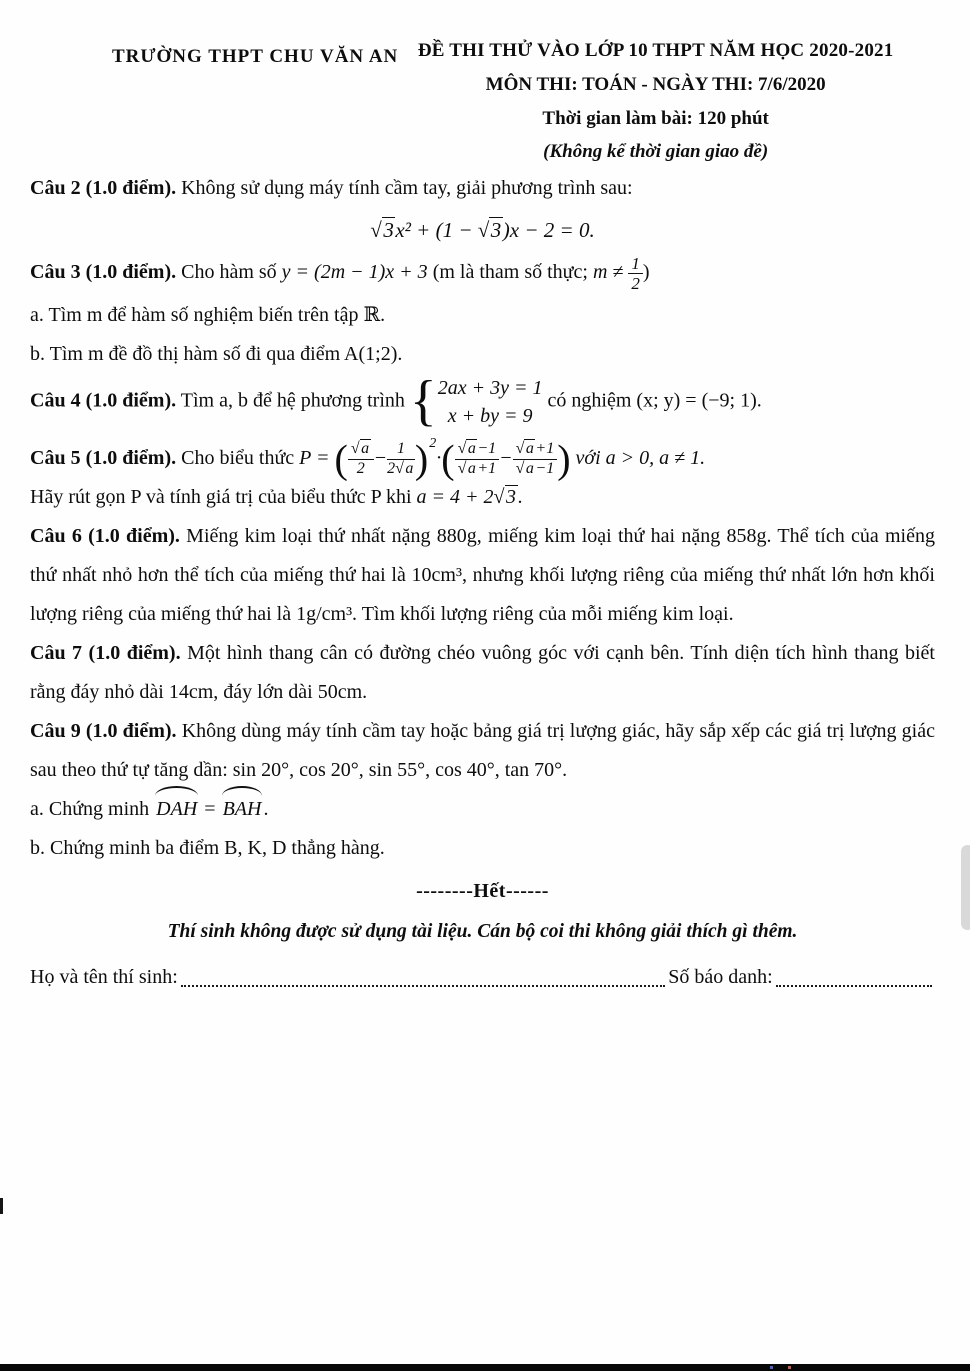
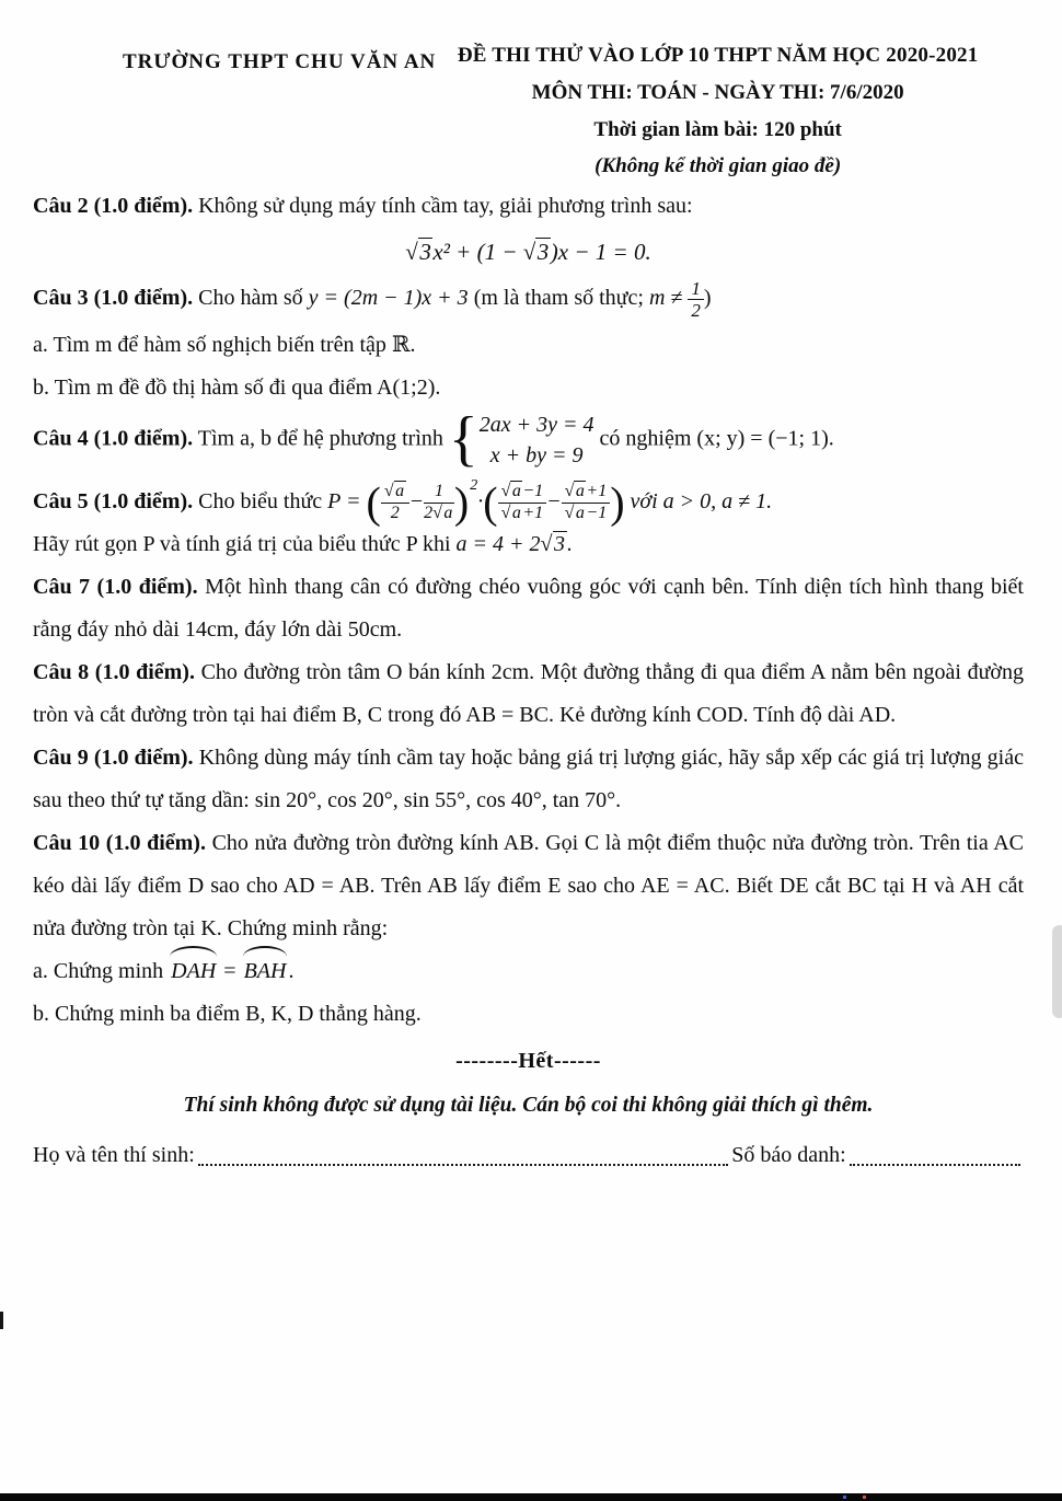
  TRƯỜNG THPT CHU VĂN AN
  ĐỀ THI THỬ VÀO LỚP 10 THPT NĂM HỌC 2020-2021
  MÔN THI: TOÁN - NGÀY THI: 7/6/2020
  Thời gian làm bài: 120 phút
  (Không kể thời gian giao đề)
  Câu 2 (1.0 điểm). Không sử dụng máy tính cầm tay, giải phương trình sau:
- √3x² + (1 − √3)x − 2 = 0.
+ √3x² + (1 − √3)x − 1 = 0.
  Câu 3 (1.0 điểm). Cho hàm số y = (2m − 1)x + 3 (m là tham số thực; m ≠
  1
  2
  )
- a. Tìm m để hàm số nghiệm biến trên tập ℝ.
+ a. Tìm m để hàm số nghịch biến trên tập ℝ.
  b. Tìm m đề đồ thị hàm số đi qua điểm A(1;2).
  Câu 4 (1.0 điểm). Tìm a, b để hệ phương trình
  {
- 2ax + 3y = 1
+ 2ax + 3y = 4
  x + by = 9
- có nghiệm (x; y) = (−9; 1).
+ có nghiệm (x; y) = (−1; 1).
  Câu 5 (1.0 điểm). Cho biểu thức P = (
  √a
  2
  −
  1
  2√a
  )2·(
  √a−1
  √a+1
  −
  √a+1
  √a−1
  ) với a > 0, a ≠ 1.
  Hãy rút gọn P và tính giá trị của biểu thức P khi a = 4 + 2√3.
- Câu 6 (1.0 điểm). Miếng kim loại thứ nhất nặng 880g, miếng kim loại thứ hai nặng 858g. Thể tích của miếng thứ nhất nhỏ hơn thể tích của miếng thứ hai là 10cm³, nhưng khối lượng riêng của miếng thứ nhất lớn hơn khối lượng riêng của miếng thứ hai là 1g/cm³. Tìm khối lượng riêng của mỗi miếng kim loại.
  Câu 7 (1.0 điểm). Một hình thang cân có đường chéo vuông góc với cạnh bên. Tính diện tích hình thang biết rằng đáy nhỏ dài 14cm, đáy lớn dài 50cm.
+ Câu 8 (1.0 điểm). Cho đường tròn tâm O bán kính 2cm. Một đường thẳng đi qua điểm A nằm bên ngoài đường tròn và cắt đường tròn tại hai điểm B, C trong đó AB = BC. Kẻ đường kính COD. Tính độ dài AD.
  Câu 9 (1.0 điểm). Không dùng máy tính cầm tay hoặc bảng giá trị lượng giác, hãy sắp xếp các giá trị lượng giác sau theo thứ tự tăng dần: sin 20°, cos 20°, sin 55°, cos 40°, tan 70°.
+ Câu 10 (1.0 điểm). Cho nửa đường tròn đường kính AB. Gọi C là một điểm thuộc nửa đường tròn. Trên tia AC kéo dài lấy điểm D sao cho AD = AB. Trên AB lấy điểm E sao cho AE = AC. Biết DE cắt BC tại H và AH cắt nửa đường tròn tại K. Chứng minh rằng:
  a. Chứng minh DAH = BAH.
  b. Chứng minh ba điểm B, K, D thẳng hàng.
  --------Hết------
  Thí sinh không được sử dụng tài liệu. Cán bộ coi thi không giải thích gì thêm.
  Họ và tên thí sinh:
  Số báo danh:
